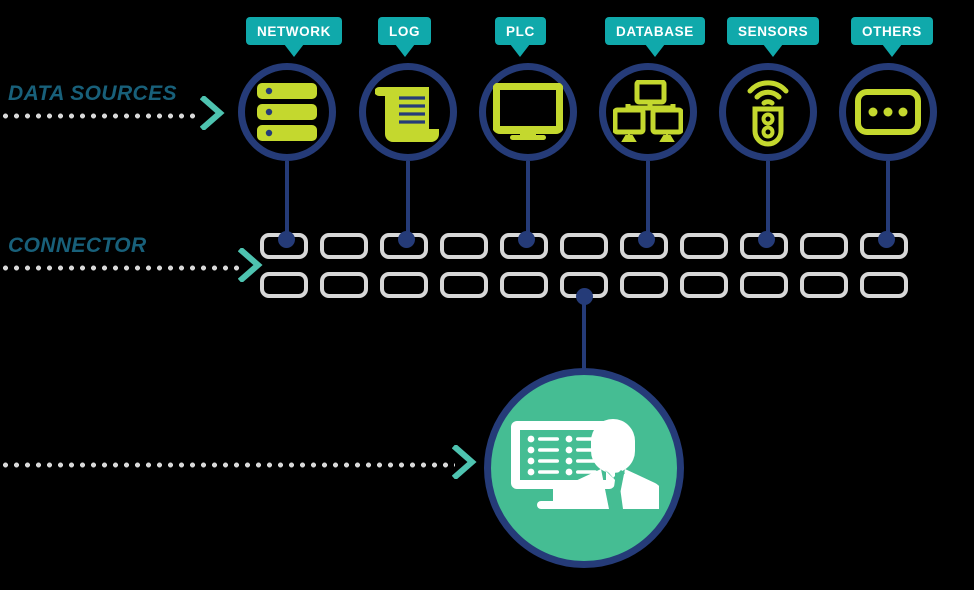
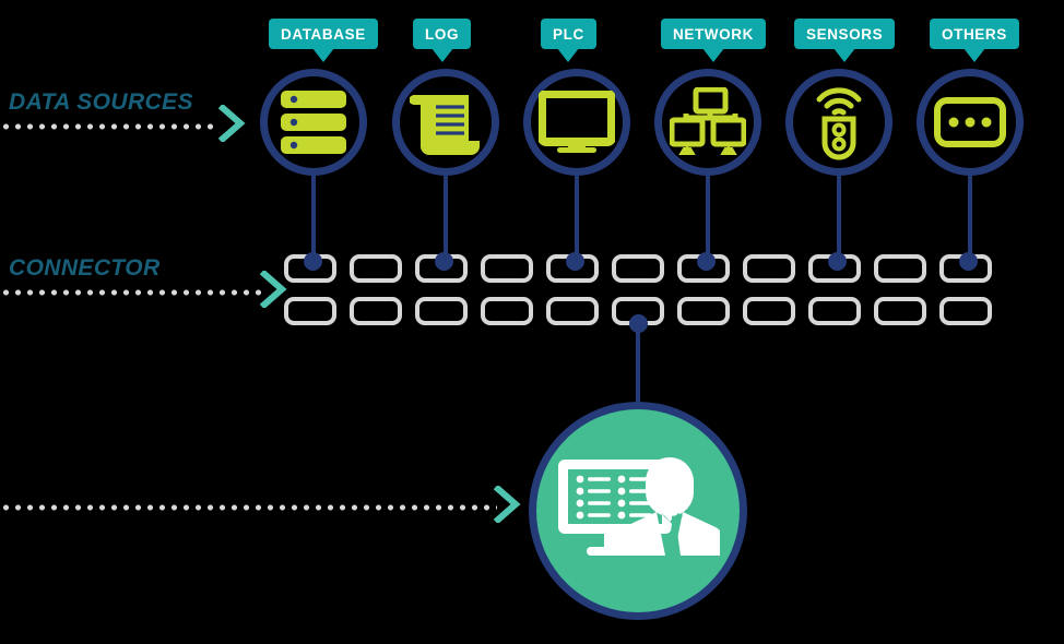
  DATA SOURCES
  CONNECTOR
- NETWORK
+ DATABASE
  LOG
  PLC
- DATABASE
+ NETWORK
  SENSORS
  OTHERS
